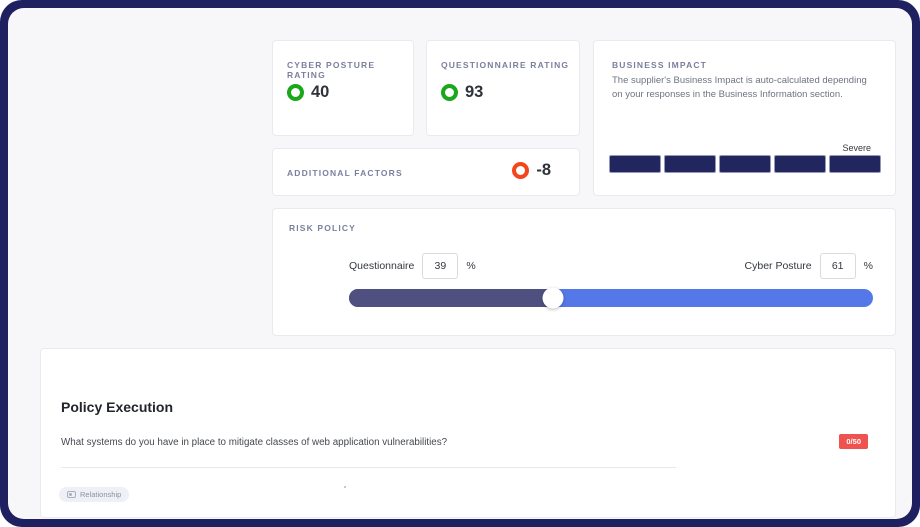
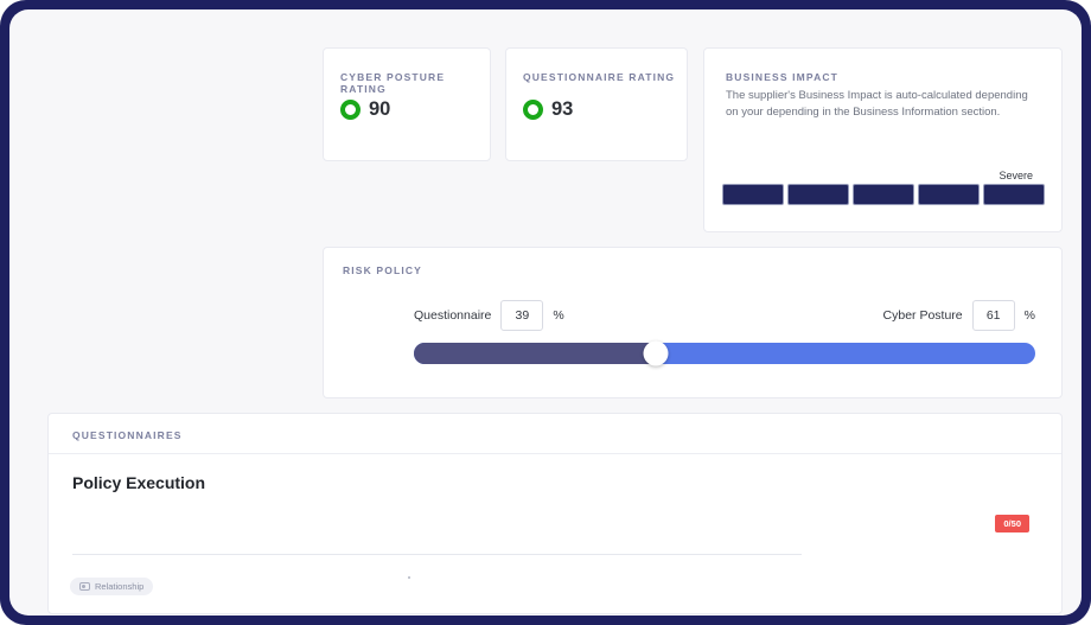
  CYBER POSTURE RATING
- 40
+ 90
  QUESTIONNAIRE RATING
  93
- ADDITIONAL FACTORS
- -8
  BUSINESS IMPACT
- The supplier's Business Impact is auto-calculated depending on your responses in the Business Information section.
+ The supplier's Business Impact is auto-calculated depending on your depending in the Business Information section.
  Severe
  RISK POLICY
  Questionnaire
  39
  %
  Cyber Posture
  61
  %
+ QUESTIONNAIRES
  Policy Execution
- What systems do you have in place to mitigate classes of web application vulnerabilities?
  0/50
  Relationship
